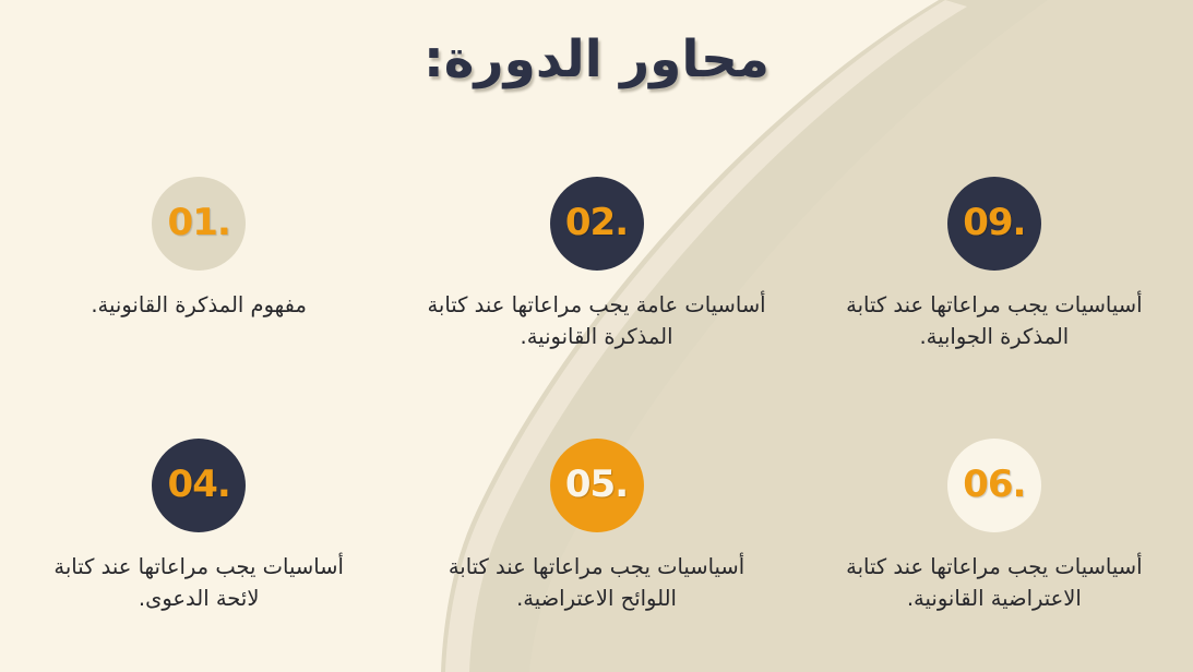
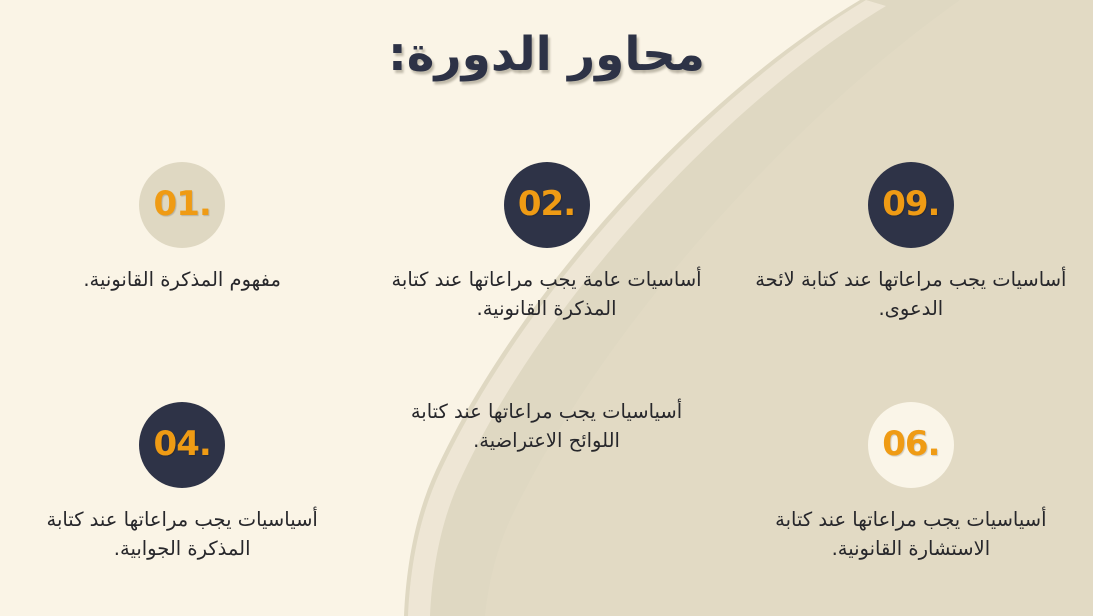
  محاور الدورة:
  09.
- أسياسيات يجب مراعاتها عند كتابة المذكرة الجوابية.
+ أساسيات يجب مراعاتها عند كتابة لائحة الدعوى.
  02.
  أساسيات عامة يجب مراعاتها عند كتابة المذكرة القانونية.
  01.
  مفهوم المذكرة القانونية.
  06.
- أسياسيات يجب مراعاتها عند كتابة الاعتراضية القانونية.
+ أسياسيات يجب مراعاتها عند كتابة الاستشارة القانونية.
- 05.
  أسياسيات يجب مراعاتها عند كتابة اللوائح الاعتراضية.
  04.
- أساسيات يجب مراعاتها عند كتابة لائحة الدعوى.
+ أسياسيات يجب مراعاتها عند كتابة المذكرة الجوابية.
